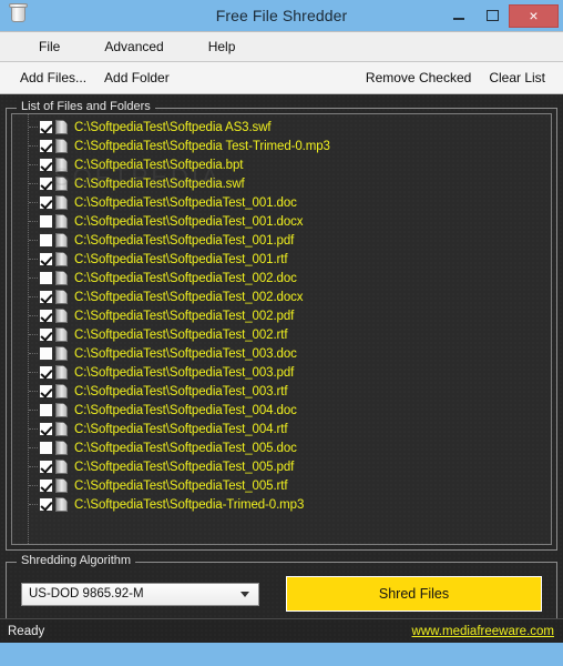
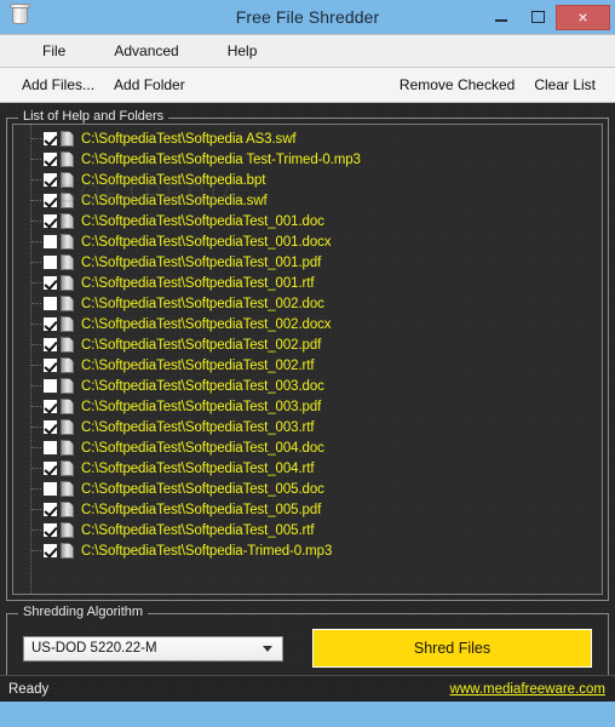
  Free File Shredder
  ×
  File
  Advanced
  Help
  Add Files...
  Add Folder
  Remove Checked
  Clear List
  SOFTPEDIA
- List of Files and Folders
+ List of Help and Folders
  C:\SoftpediaTest\Softpedia AS3.swf
  C:\SoftpediaTest\Softpedia Test-Trimed-0.mp3
  C:\SoftpediaTest\Softpedia.bpt
  C:\SoftpediaTest\Softpedia.swf
  C:\SoftpediaTest\SoftpediaTest_001.doc
  C:\SoftpediaTest\SoftpediaTest_001.docx
  C:\SoftpediaTest\SoftpediaTest_001.pdf
  C:\SoftpediaTest\SoftpediaTest_001.rtf
  C:\SoftpediaTest\SoftpediaTest_002.doc
  C:\SoftpediaTest\SoftpediaTest_002.docx
  C:\SoftpediaTest\SoftpediaTest_002.pdf
  C:\SoftpediaTest\SoftpediaTest_002.rtf
  C:\SoftpediaTest\SoftpediaTest_003.doc
  C:\SoftpediaTest\SoftpediaTest_003.pdf
  C:\SoftpediaTest\SoftpediaTest_003.rtf
  C:\SoftpediaTest\SoftpediaTest_004.doc
  C:\SoftpediaTest\SoftpediaTest_004.rtf
  C:\SoftpediaTest\SoftpediaTest_005.doc
  C:\SoftpediaTest\SoftpediaTest_005.pdf
  C:\SoftpediaTest\SoftpediaTest_005.rtf
  C:\SoftpediaTest\Softpedia-Trimed-0.mp3
  Shredding Algorithm
- US-DOD 9865.92-M
+ US-DOD 5220.22-M
  Shred Files
  Ready
  www.mediafreeware.com
